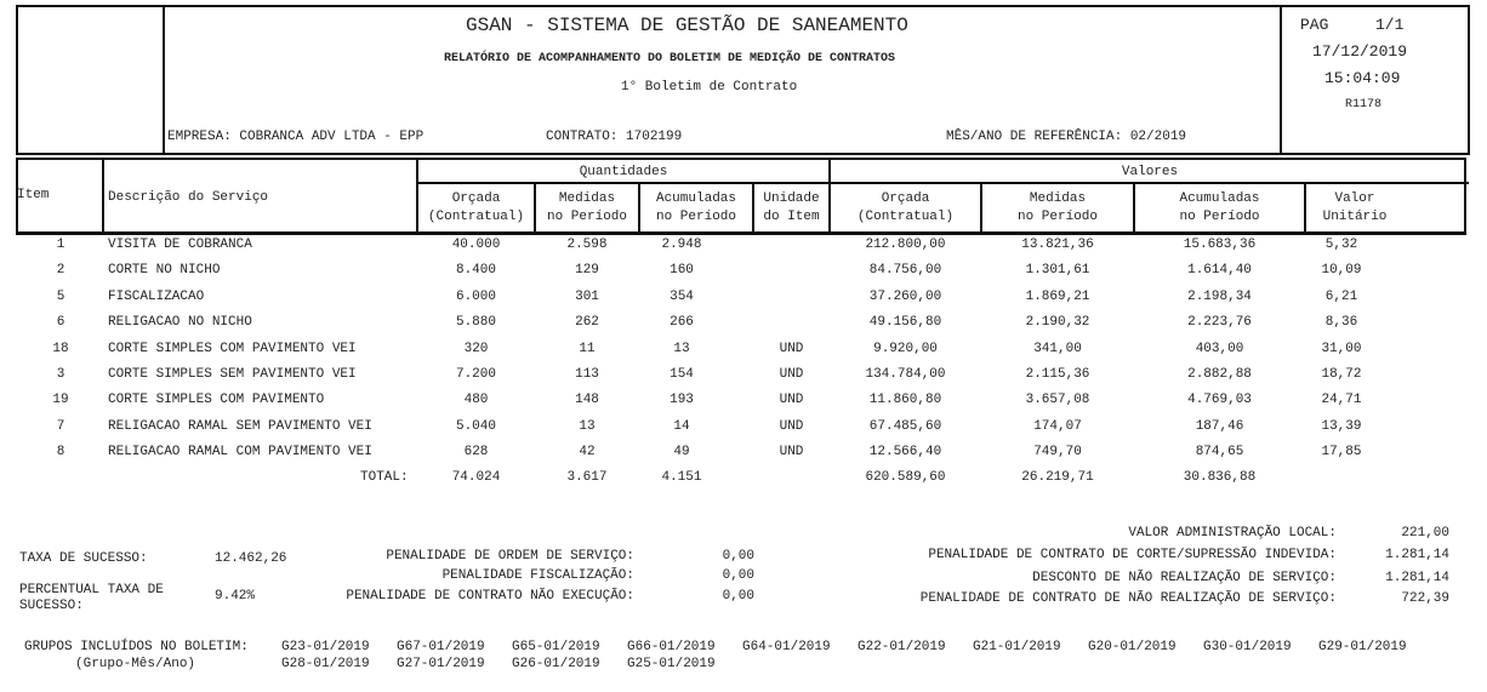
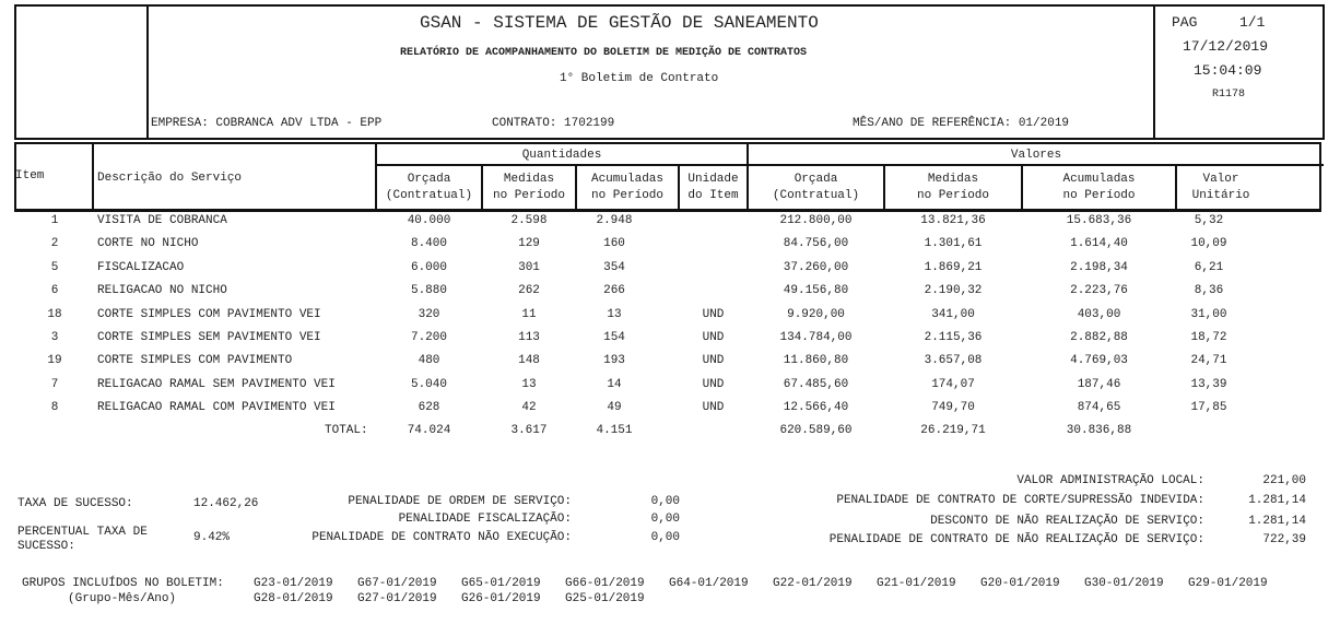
  GSAN - SISTEMA DE GESTÃO DE SANEAMENTO
  RELATÓRIO DE ACOMPANHAMENTO DO BOLETIM DE MEDIÇÃO DE CONTRATOS
  1° Boletim de Contrato
  EMPRESA: COBRANCA ADV LTDA - EPP
  CONTRATO: 1702199
- MÊS/ANO DE REFERÊNCIA: 02/2019
+ MÊS/ANO DE REFERÊNCIA: 01/2019
  PAG
  1/1
  17/12/2019
  15:04:09
  R1178
  Item
  Descrição do Serviço
  Quantidades
  Valores
  Orçada
  (Contratual)
  Medidas
  no Período
  Acumuladas
  no Período
  Unidade
  do Item
  Orçada
  (Contratual)
  Medidas
  no Período
  Acumuladas
  no Período
  Valor
  Unitário
  1
  VISITA DE COBRANCA
  40.000
  2.598
  2.948
  212.800,00
  13.821,36
  15.683,36
  5,32
  2
  CORTE NO NICHO
  8.400
  129
  160
  84.756,00
  1.301,61
  1.614,40
  10,09
  5
  FISCALIZACAO
  6.000
  301
  354
  37.260,00
  1.869,21
  2.198,34
  6,21
  6
  RELIGACAO NO NICHO
  5.880
  262
  266
  49.156,80
  2.190,32
  2.223,76
  8,36
  18
  CORTE SIMPLES COM PAVIMENTO VEI
  320
  11
  13
  UND
  9.920,00
  341,00
  403,00
  31,00
  3
  CORTE SIMPLES SEM PAVIMENTO VEI
  7.200
  113
  154
  UND
  134.784,00
  2.115,36
  2.882,88
  18,72
  19
  CORTE SIMPLES COM PAVIMENTO
  480
  148
  193
  UND
  11.860,80
  3.657,08
  4.769,03
  24,71
  7
  RELIGACAO RAMAL SEM PAVIMENTO VEI
  5.040
  13
  14
  UND
  67.485,60
  174,07
  187,46
  13,39
  8
  RELIGACAO RAMAL COM PAVIMENTO VEI
  628
  42
  49
  UND
  12.566,40
  749,70
  874,65
  17,85
  TOTAL:
  74.024
  3.617
  4.151
  620.589,60
  26.219,71
  30.836,88
  TAXA DE SUCESSO:
  12.462,26
  PERCENTUAL TAXA DE
  SUCESSO:
  9.42%
  PENALIDADE DE ORDEM DE SERVIÇO:
  0,00
  PENALIDADE FISCALIZAÇÃO:
  0,00
  PENALIDADE DE CONTRATO NÃO EXECUÇÃO:
  0,00
  VALOR ADMINISTRAÇÃO LOCAL:
  221,00
  PENALIDADE DE CONTRATO DE CORTE/SUPRESSÃO INDEVIDA:
  1.281,14
  DESCONTO DE NÃO REALIZAÇÃO DE SERVIÇO:
  1.281,14
  PENALIDADE DE CONTRATO DE NÃO REALIZAÇÃO DE SERVIÇO:
  722,39
  GRUPOS INCLUÍDOS NO BOLETIM:
  (Grupo-Mês/Ano)
  G23-01/2019 G67-01/2019 G65-01/2019 G66-01/2019 G64-01/2019 G22-01/2019 G21-01/2019 G20-01/2019 G30-01/2019 G29-01/2019
  G28-01/2019 G27-01/2019 G26-01/2019 G25-01/2019
